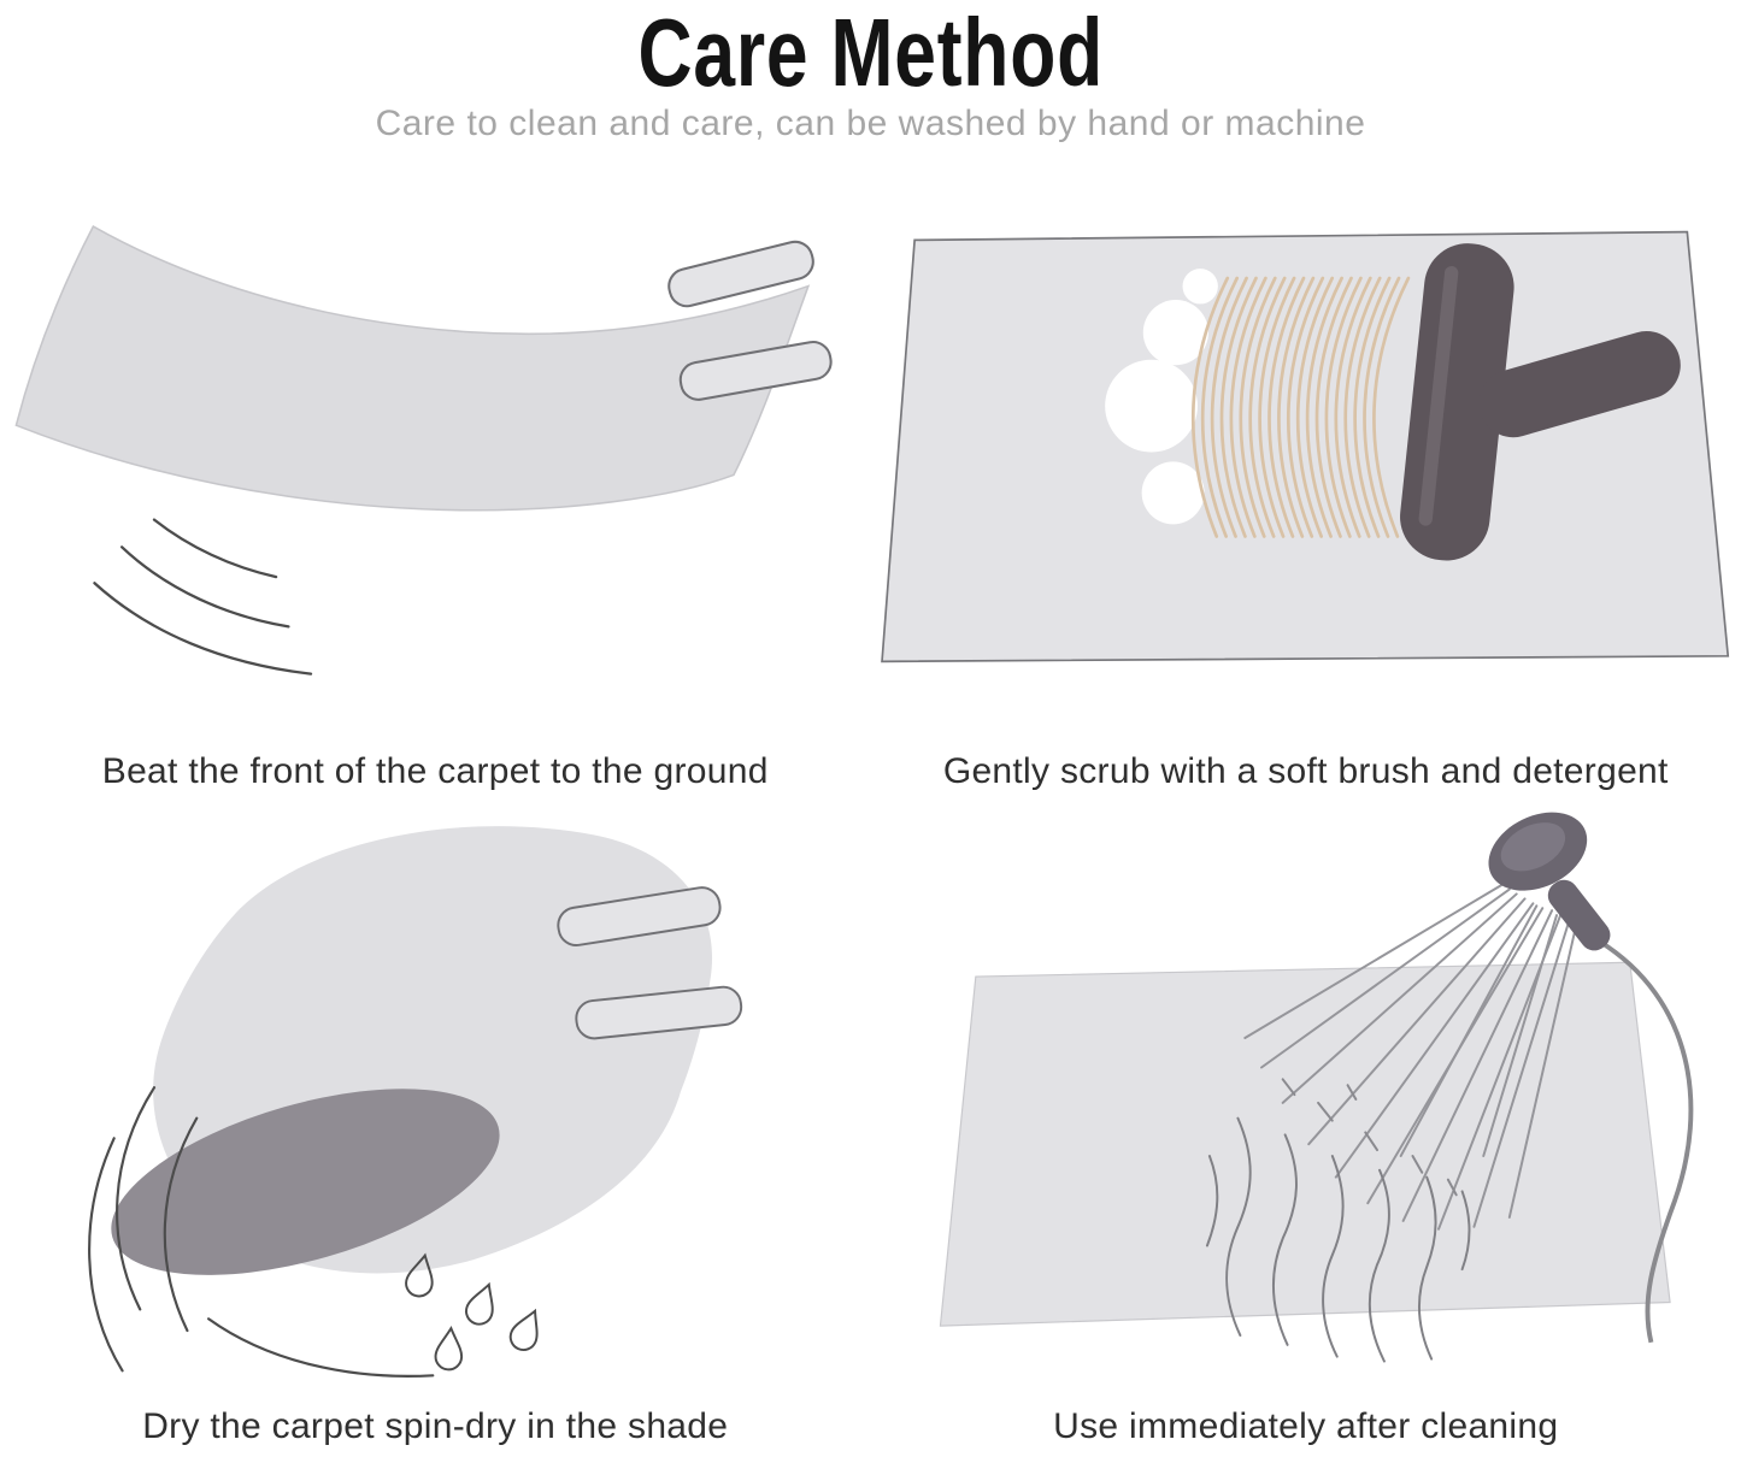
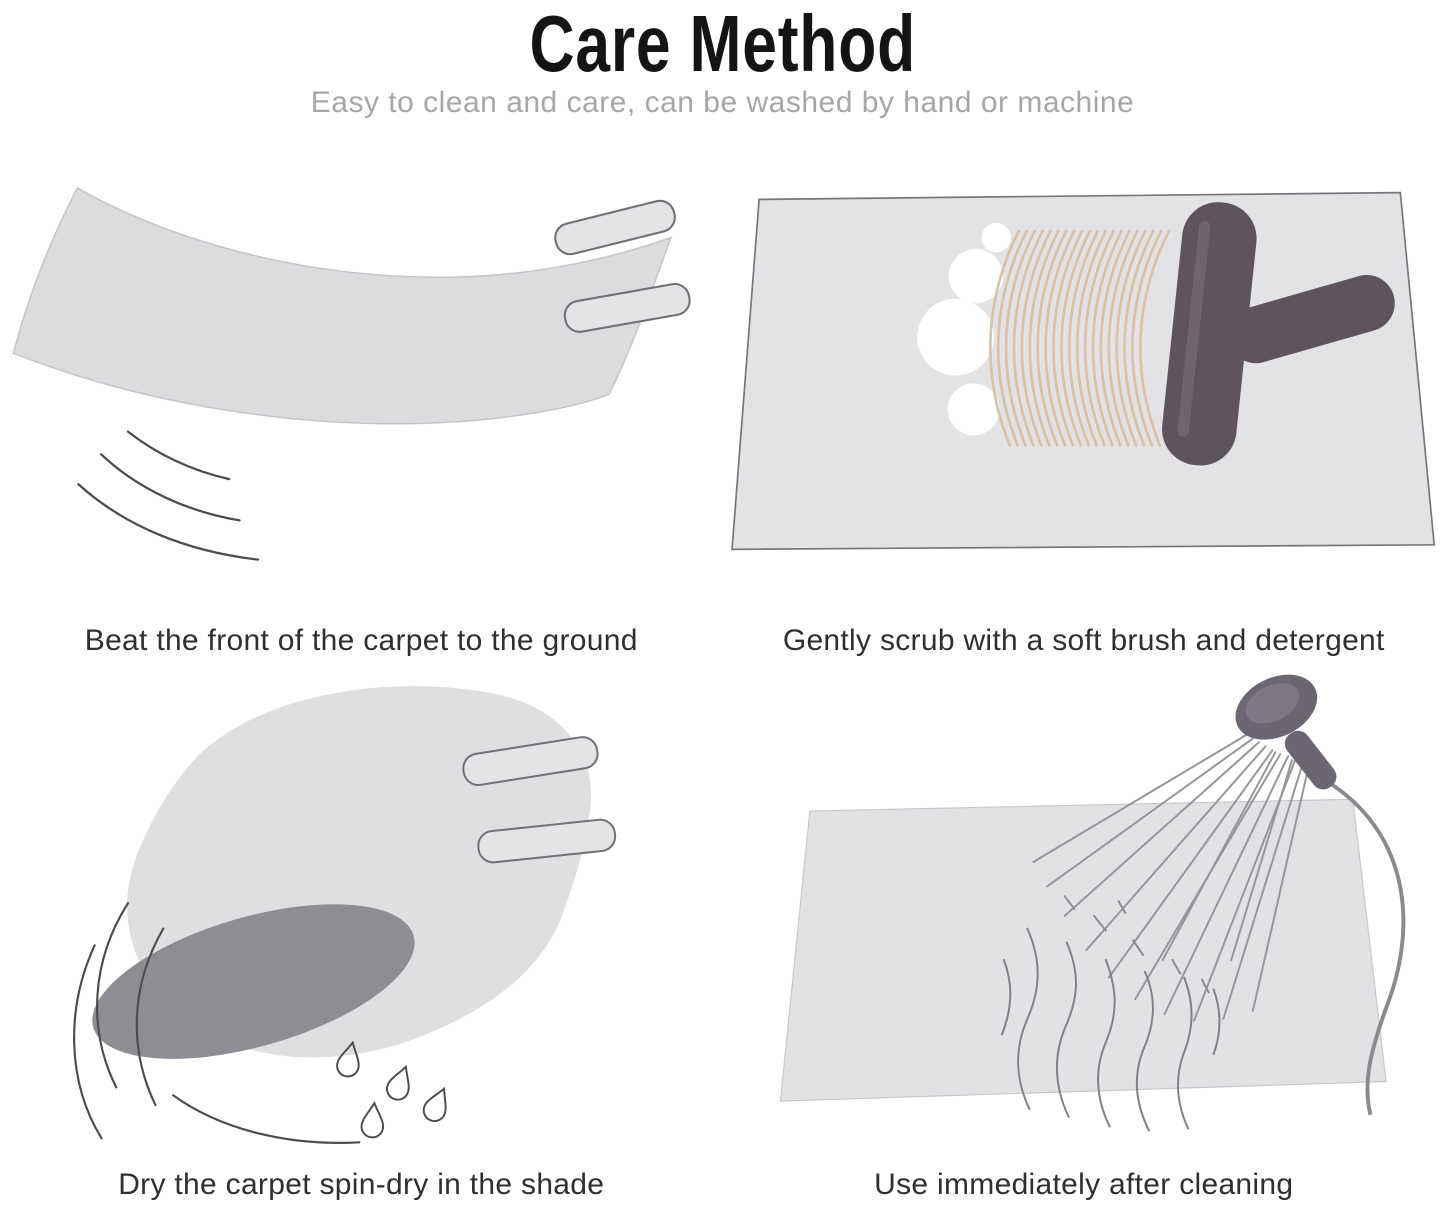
  Care Method
- Care to clean and care, can be washed by hand or machine
+ Easy to clean and care, can be washed by hand or machine
  Beat the front of the carpet to the ground
  Gently scrub with a soft brush and detergent
  Dry the carpet spin-dry in the shade
  Use immediately after cleaning
